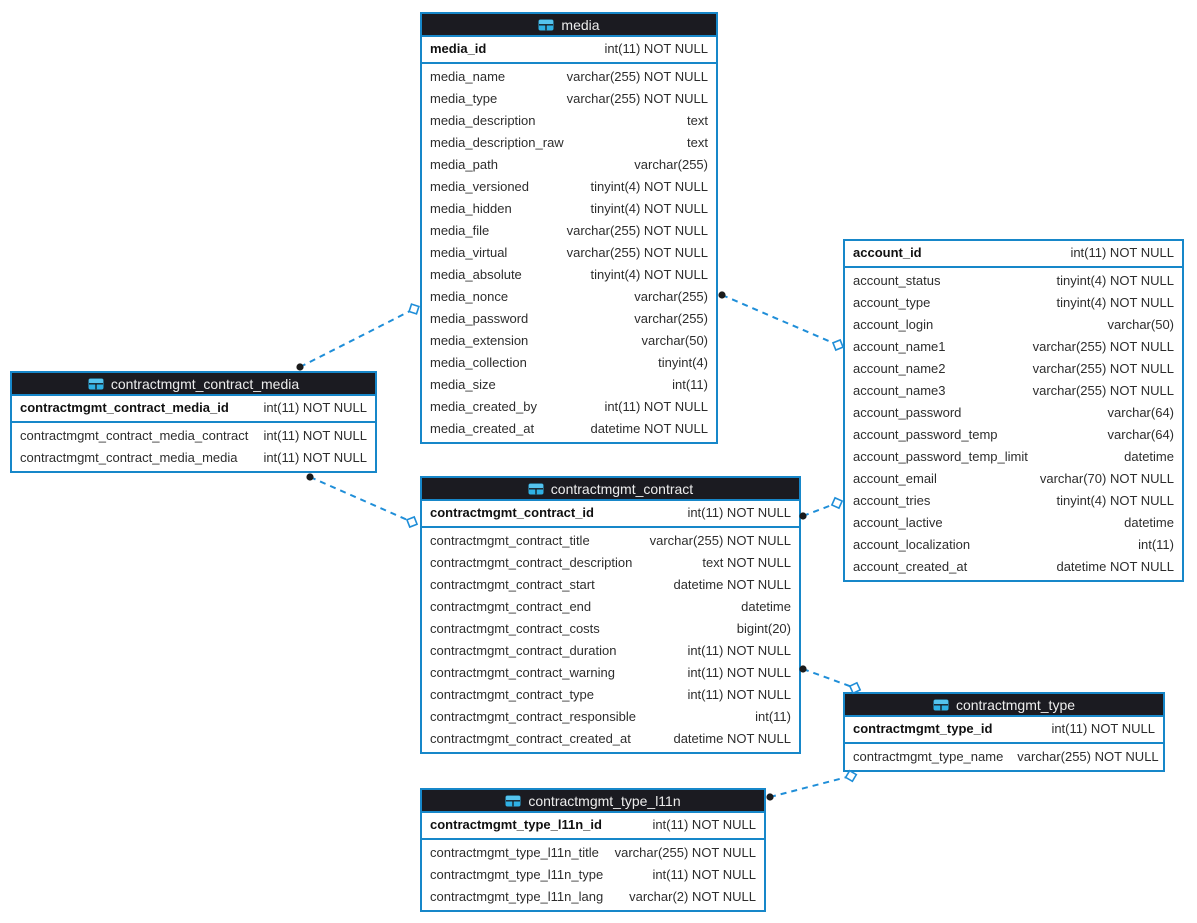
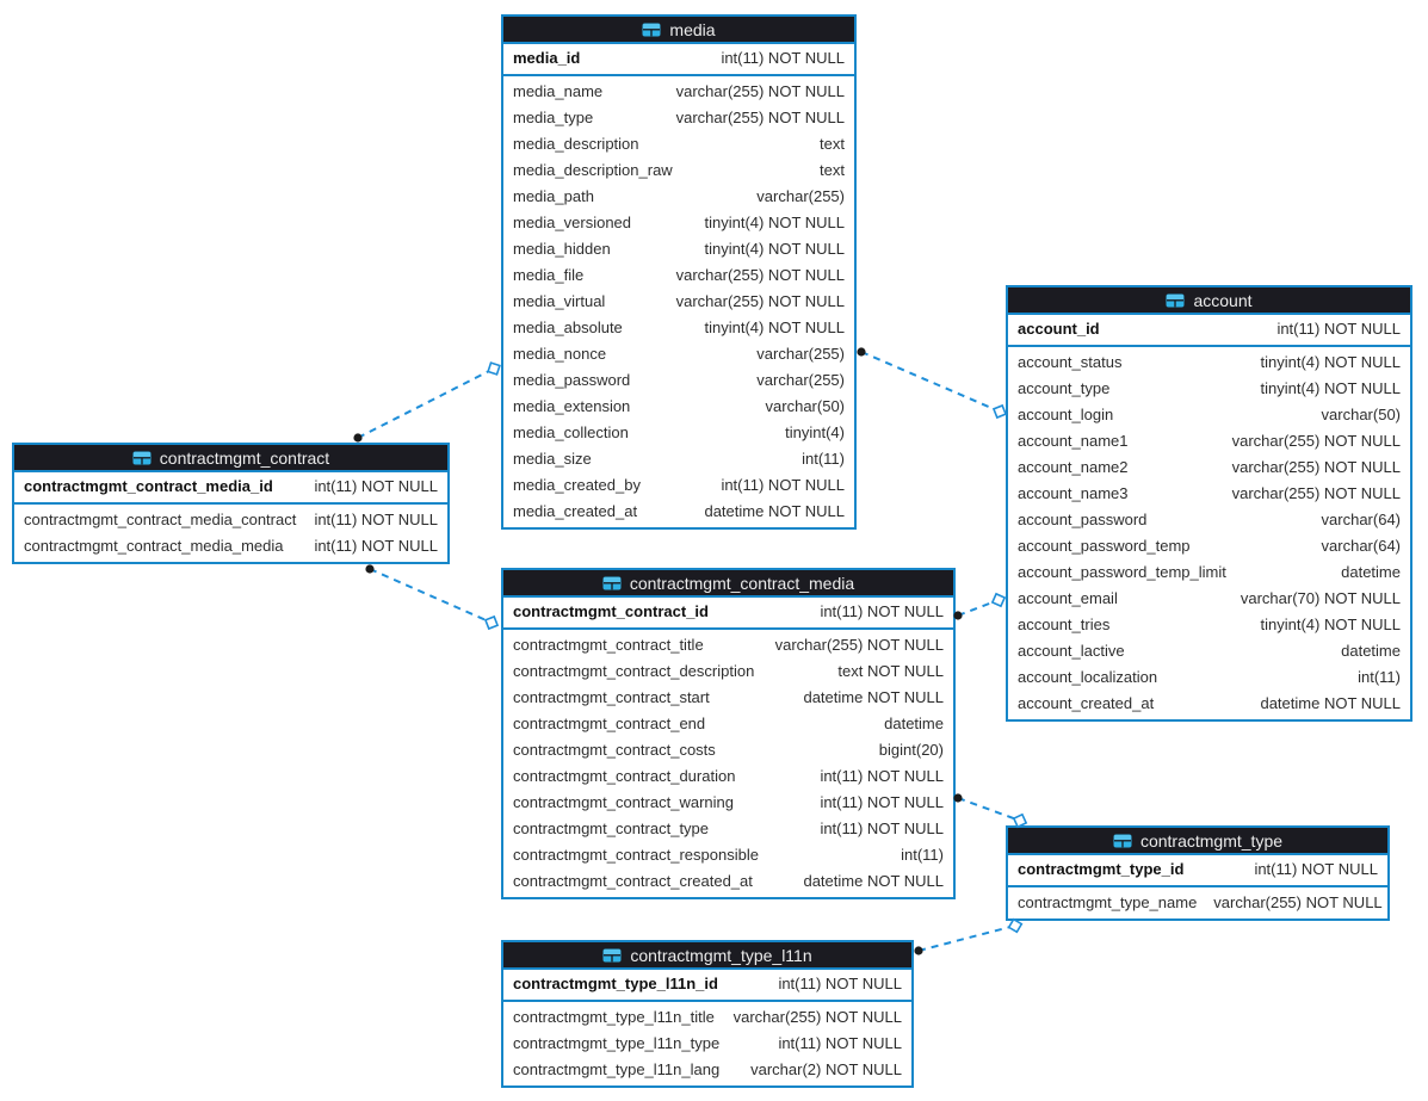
  media
  media_id
  int(11) NOT NULL
  media_name
  varchar(255) NOT NULL
  media_type
  varchar(255) NOT NULL
  media_description
  text
  media_description_raw
  text
  media_path
  varchar(255)
  media_versioned
  tinyint(4) NOT NULL
  media_hidden
  tinyint(4) NOT NULL
  media_file
  varchar(255) NOT NULL
  media_virtual
  varchar(255) NOT NULL
  media_absolute
  tinyint(4) NOT NULL
  media_nonce
  varchar(255)
  media_password
  varchar(255)
  media_extension
  varchar(50)
  media_collection
  tinyint(4)
  media_size
  int(11)
  media_created_by
  int(11) NOT NULL
  media_created_at
  datetime NOT NULL
+ account
  account_id
  int(11) NOT NULL
  account_status
  tinyint(4) NOT NULL
  account_type
  tinyint(4) NOT NULL
  account_login
  varchar(50)
  account_name1
  varchar(255) NOT NULL
  account_name2
  varchar(255) NOT NULL
  account_name3
  varchar(255) NOT NULL
  account_password
  varchar(64)
  account_password_temp
  varchar(64)
  account_password_temp_limit
  datetime
  account_email
  varchar(70) NOT NULL
  account_tries
  tinyint(4) NOT NULL
  account_lactive
  datetime
  account_localization
  int(11)
  account_created_at
  datetime NOT NULL
- contractmgmt_contract_media
+ contractmgmt_contract
  contractmgmt_contract_media_id
  int(11) NOT NULL
  contractmgmt_contract_media_contract
  int(11) NOT NULL
  contractmgmt_contract_media_media
  int(11) NOT NULL
- contractmgmt_contract
+ contractmgmt_contract_media
  contractmgmt_contract_id
  int(11) NOT NULL
  contractmgmt_contract_title
  varchar(255) NOT NULL
  contractmgmt_contract_description
  text NOT NULL
  contractmgmt_contract_start
  datetime NOT NULL
  contractmgmt_contract_end
  datetime
  contractmgmt_contract_costs
  bigint(20)
  contractmgmt_contract_duration
  int(11) NOT NULL
  contractmgmt_contract_warning
  int(11) NOT NULL
  contractmgmt_contract_type
  int(11) NOT NULL
  contractmgmt_contract_responsible
  int(11)
  contractmgmt_contract_created_at
  datetime NOT NULL
  contractmgmt_type
  contractmgmt_type_id
  int(11) NOT NULL
  contractmgmt_type_name
  varchar(255) NOT NULL
  contractmgmt_type_l11n
  contractmgmt_type_l11n_id
  int(11) NOT NULL
  contractmgmt_type_l11n_title
  varchar(255) NOT NULL
  contractmgmt_type_l11n_type
  int(11) NOT NULL
  contractmgmt_type_l11n_lang
  varchar(2) NOT NULL
